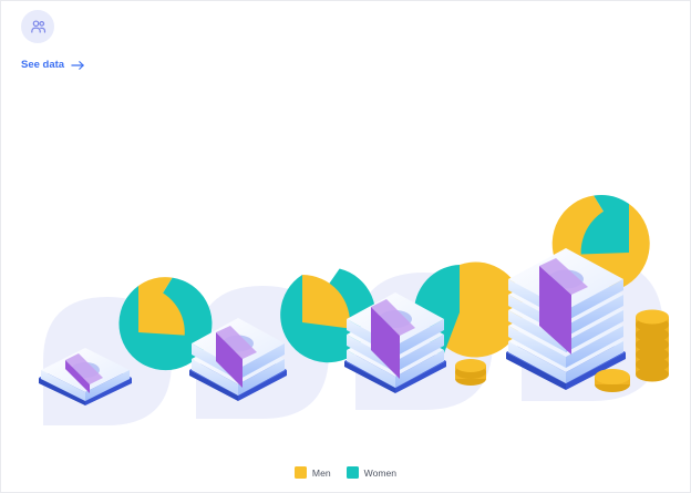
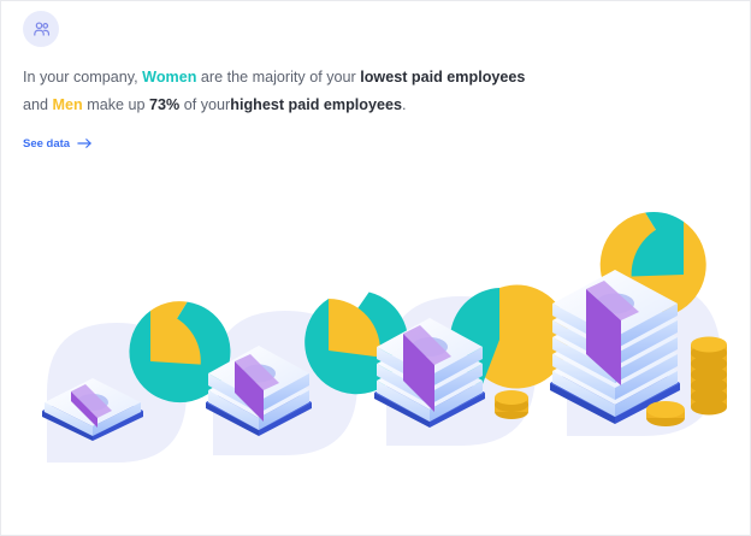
+ In your company, Women are the majority of your lowest paid employees and Men make up 73% of yourhighest paid employees.
  See data
- Men
- Women
